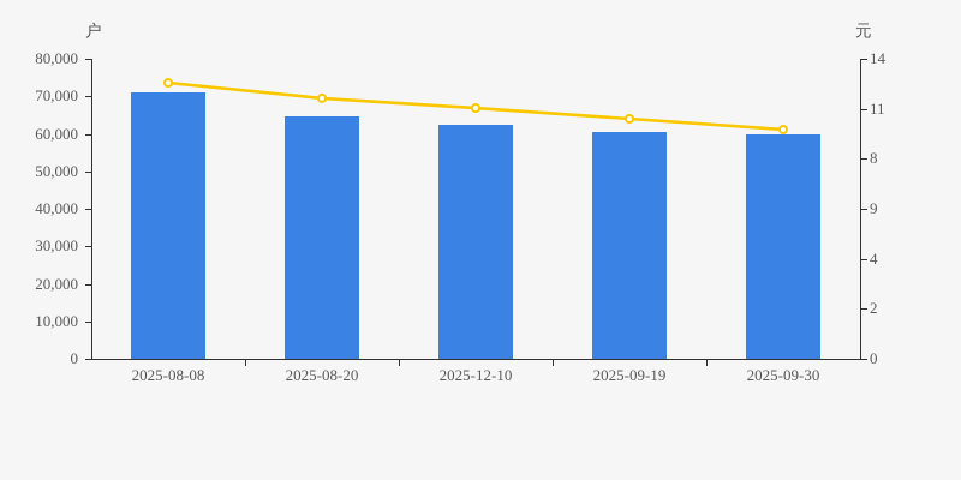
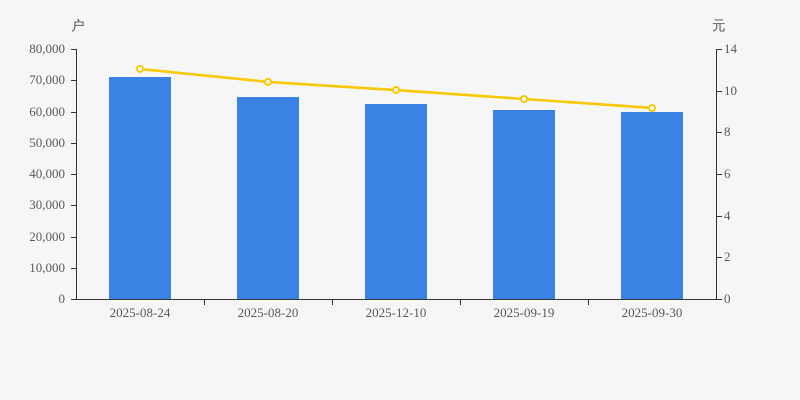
  户
  元
  0
  10,000
  20,000
  30,000
  40,000
  50,000
  60,000
  70,000
  80,000
  0
  2
  4
- 9
+ 6
  8
- 11
+ 10
  14
- 2025-08-08
+ 2025-08-24
  2025-08-20
  2025-12-10
  2025-09-19
  2025-09-30
